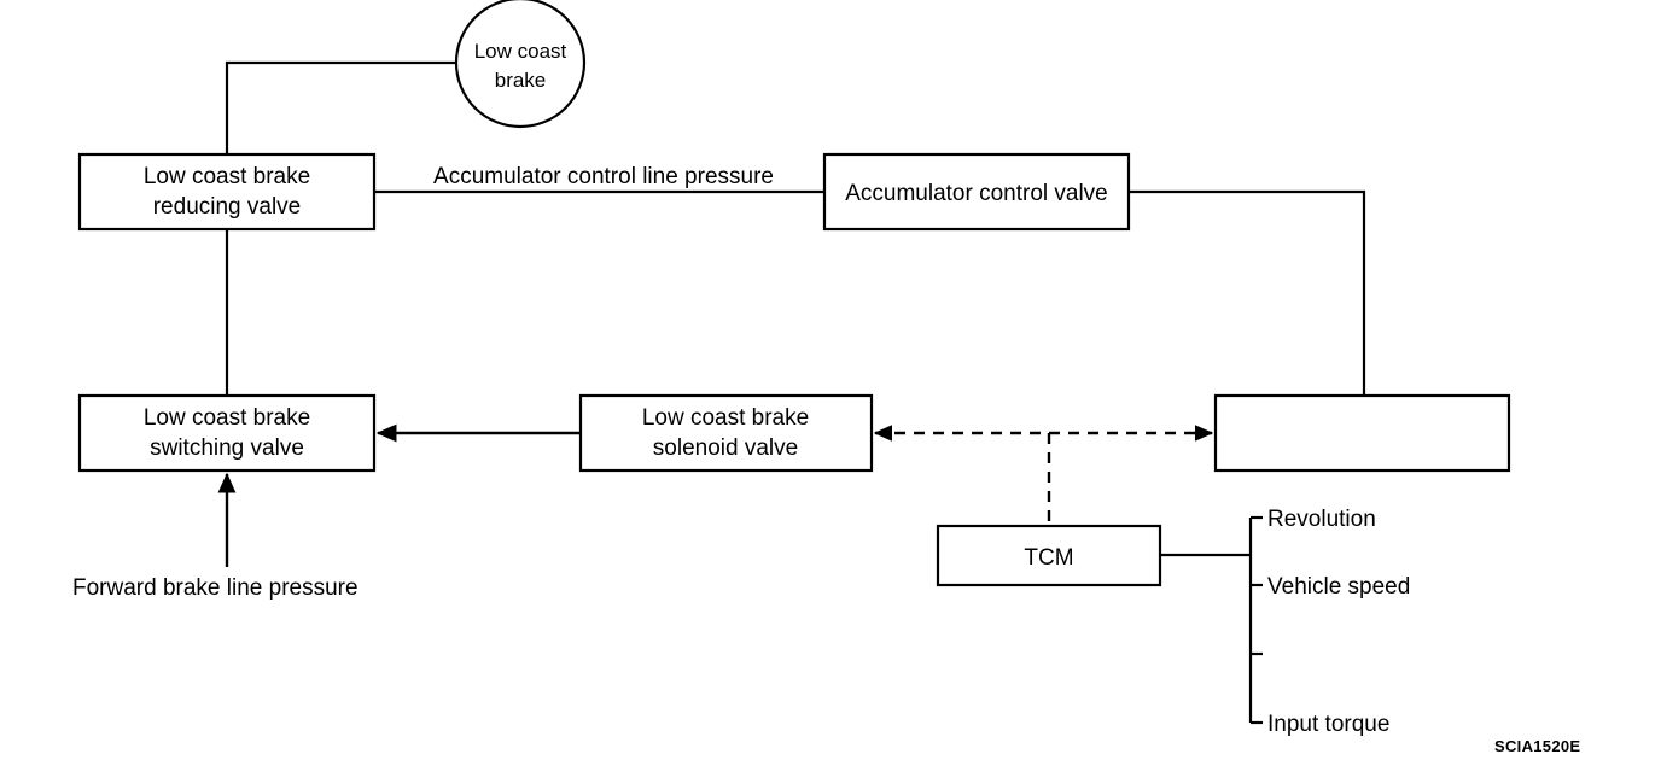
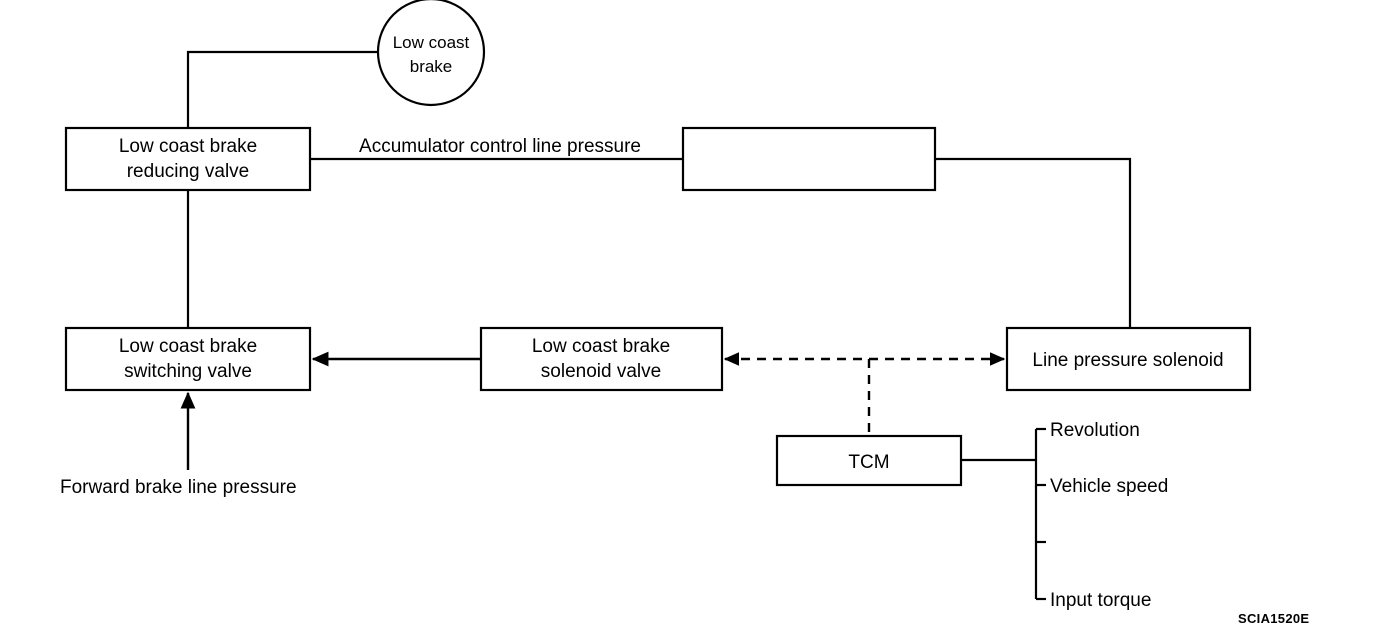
  Low coast
  brake
  Low coast brake
  reducing valve
  Accumulator control line pressure
- Accumulator control valve
  Low coast brake
  switching valve
  Low coast brake
  solenoid valve
+ Line pressure solenoid
  TCM
  Forward brake line pressure
  Revolution
  Vehicle speed
  Input torque
  SCIA1520E
